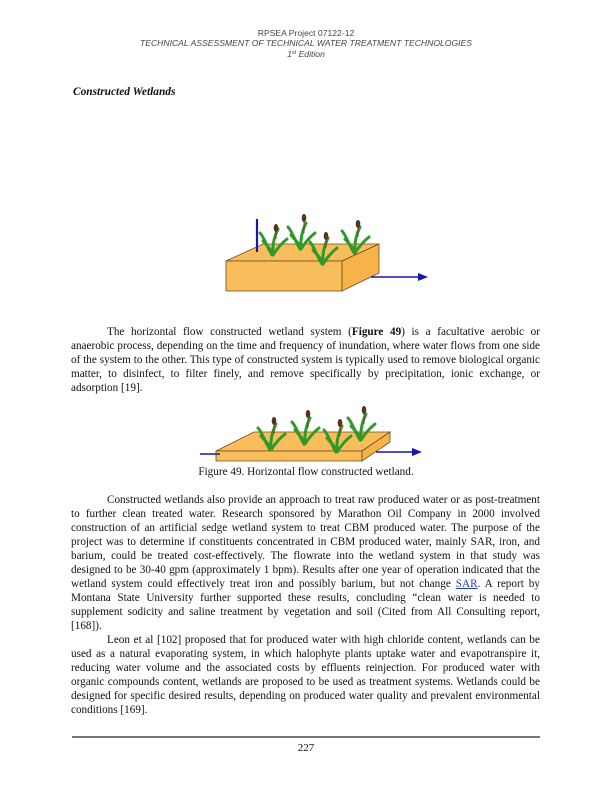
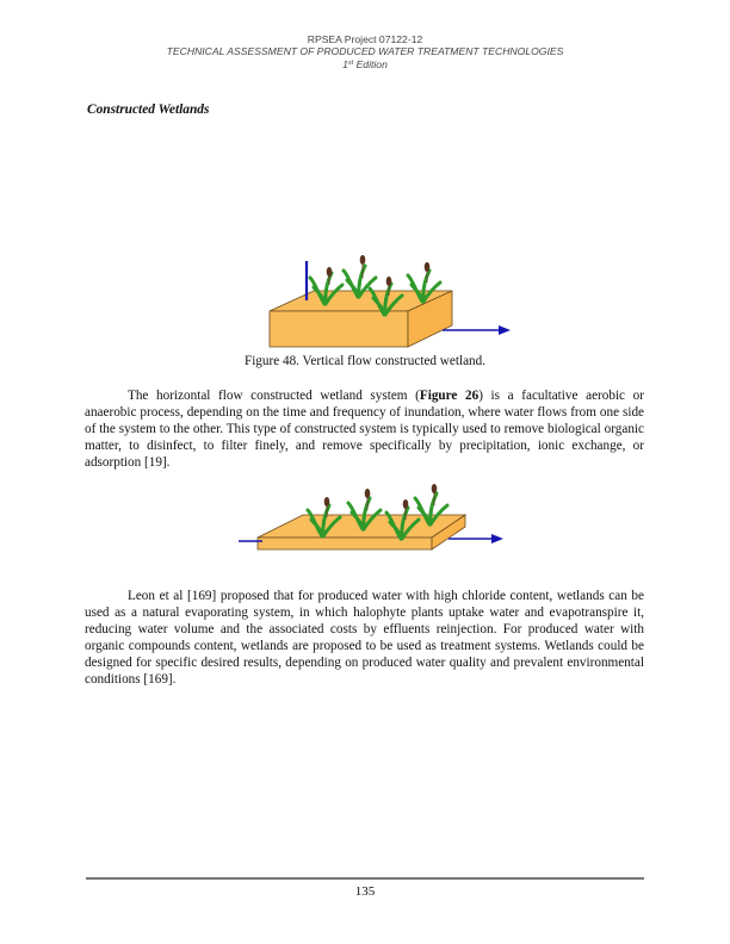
  RPSEA Project 07122-12
- TECHNICAL ASSESSMENT OF TECHNICAL WATER TREATMENT TECHNOLOGIES
+ TECHNICAL ASSESSMENT OF PRODUCED WATER TREATMENT TECHNOLOGIES
  1 Edition
  Constructed Wetlands
+ Figure 48. Vertical flow constructed wetland.
- The horizontal flow constructed wetland system (Figure 49) is a facultative aerobic or anaerobic process, depending on the time and frequency of inundation, where water flows from one side of the system to the other. This type of constructed system is typically used to remove biological organic matter, to disinfect, to filter finely, and remove specifically by precipitation, ionic exchange, or adsorption [19].
+ The horizontal flow constructed wetland system (Figure 26) is a facultative aerobic or anaerobic process, depending on the time and frequency of inundation, where water flows from one side of the system to the other. This type of constructed system is typically used to remove biological organic matter, to disinfect, to filter finely, and remove specifically by precipitation, ionic exchange, or adsorption [19].
- Figure 49. Horizontal flow constructed wetland.
- Constructed wetlands also provide an approach to treat raw produced water or as post-treatment to further clean treated water. Research sponsored by Marathon Oil Company in 2000 involved construction of an artificial sedge wetland system to treat CBM produced water. The purpose of the project was to determine if constituents concentrated in CBM produced water, mainly SAR, iron, and barium, could be treated cost-effectively. The flowrate into the wetland system in that study was designed to be 30-40 gpm (approximately 1 bpm). Results after one year of operation indicated that the wetland system could effectively treat iron and possibly barium, but not change SAR. A report by Montana State University further supported these results, concluding “clean water is needed to supplement sodicity and saline treatment by vegetation and soil (Cited from All Consulting report, [168]).
- Leon et al [102] proposed that for produced water with high chloride content, wetlands can be used as a natural evaporating system, in which halophyte plants uptake water and evapotranspire it, reducing water volume and the associated costs by effluents reinjection. For produced water with organic compounds content, wetlands are proposed to be used as treatment systems. Wetlands could be designed for specific desired results, depending on produced water quality and prevalent environmental conditions [169].
+ Leon et al [169] proposed that for produced water with high chloride content, wetlands can be used as a natural evaporating system, in which halophyte plants uptake water and evapotranspire it, reducing water volume and the associated costs by effluents reinjection. For produced water with organic compounds content, wetlands are proposed to be used as treatment systems. Wetlands could be designed for specific desired results, depending on produced water quality and prevalent environmental conditions [169].
- 227
+ 135
